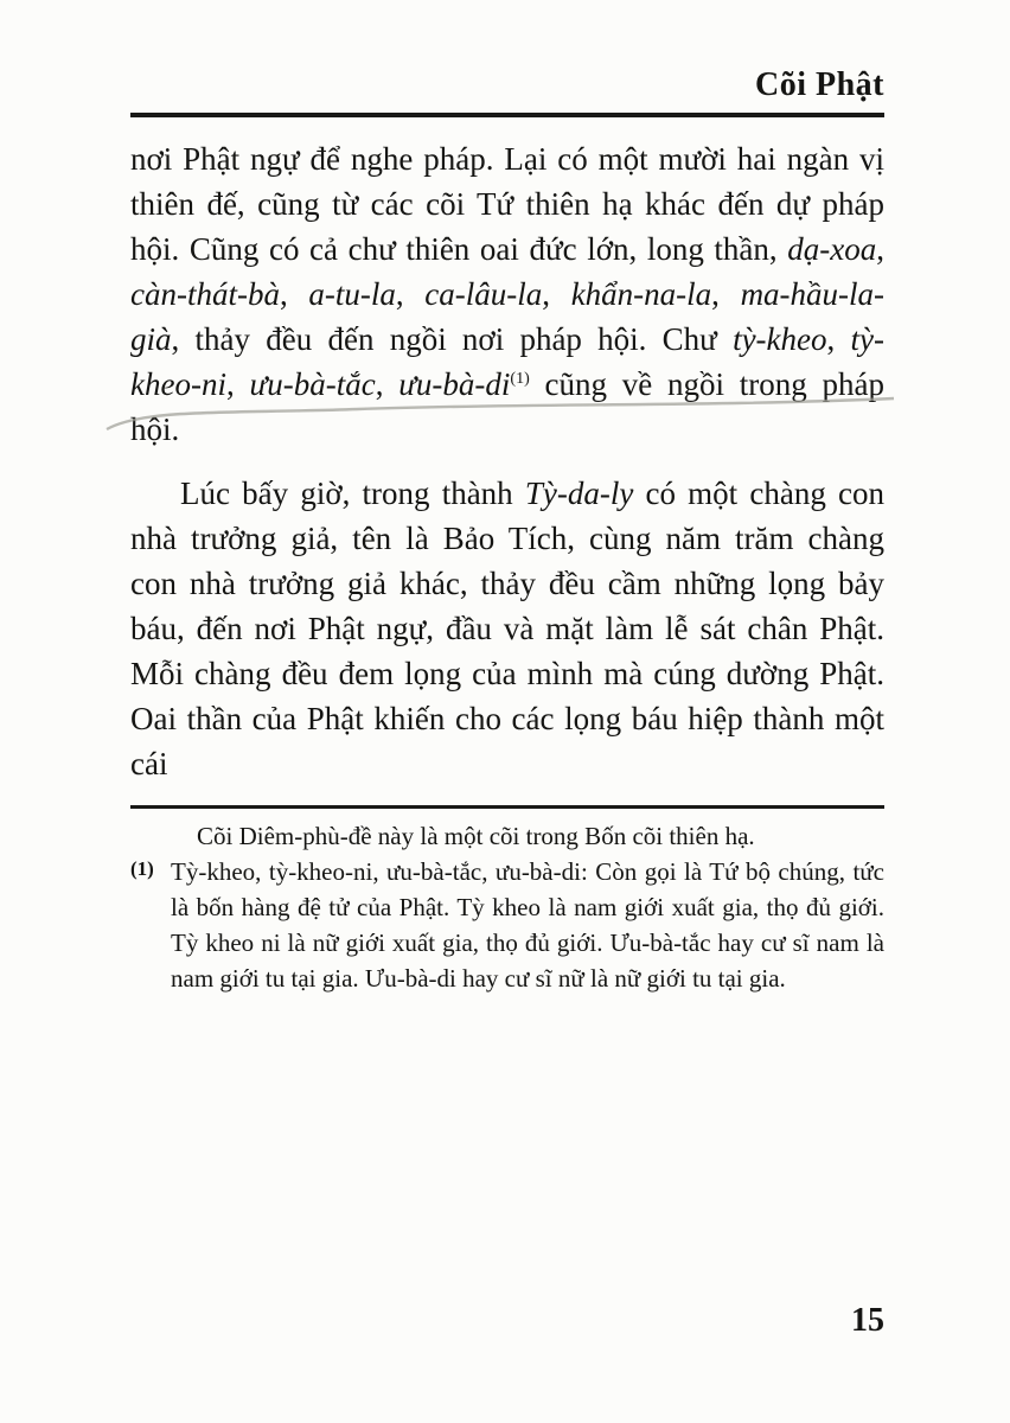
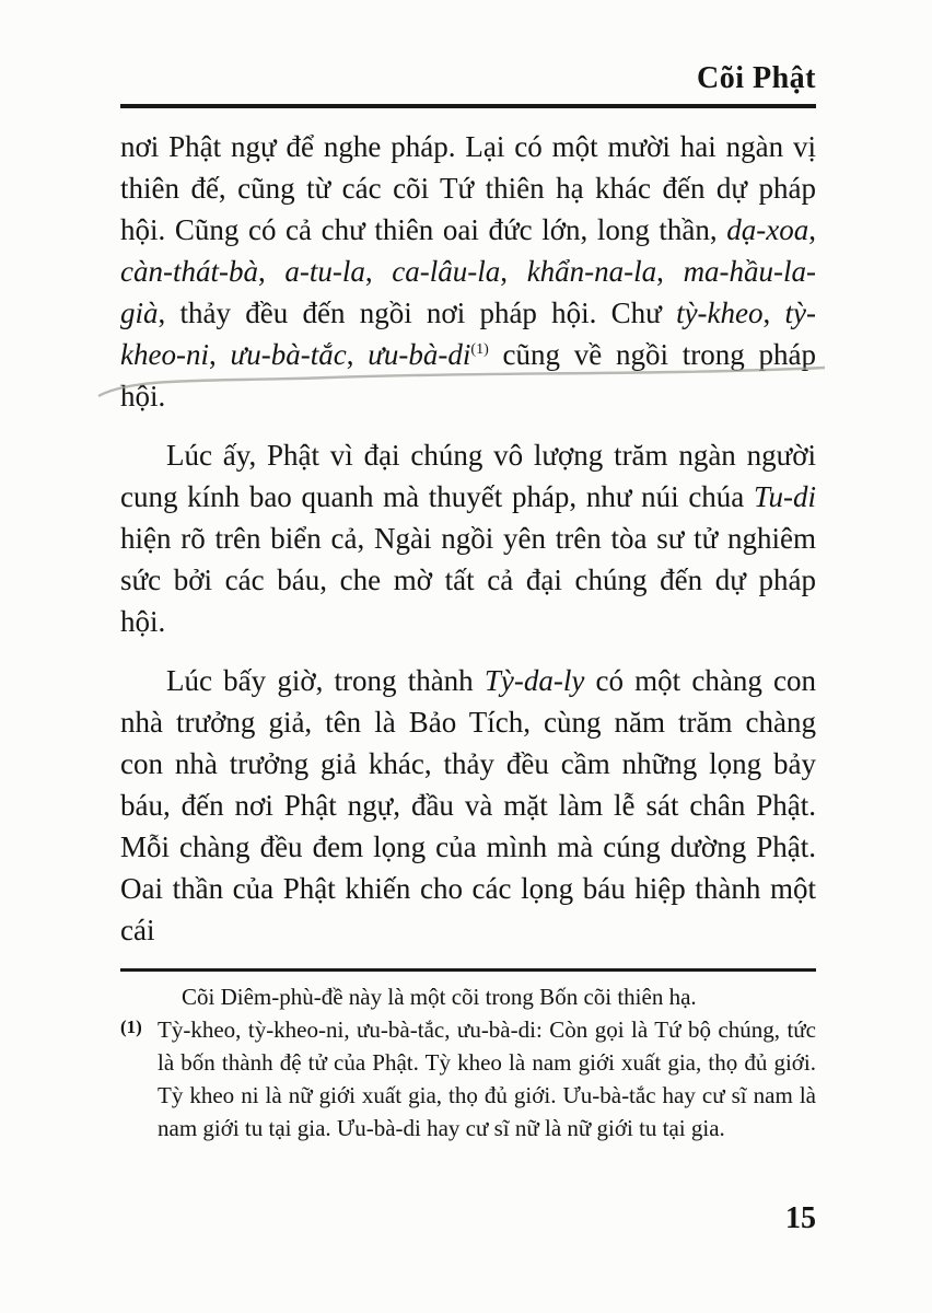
  Cõi Phật
  nơi Phật ngự để nghe pháp. Lại có một mười hai ngàn vị thiên đế, cũng từ các cõi Tứ thiên hạ khác đến dự pháp hội. Cũng có cả chư thiên oai đức lớn, long thần, dạ-xoa, càn-thát-bà, a-tu-la, ca-lâu-la, khẩn-na-la, ma-hầu-la-già, thảy đều đến ngồi nơi pháp hội. Chư tỳ-kheo, tỳ-kheo-ni, ưu-bà-tắc, ưu-bà-di(1) cũng về ngồi trong pháp hội.
+ Lúc ấy, Phật vì đại chúng vô lượng trăm ngàn người cung kính bao quanh mà thuyết pháp, như núi chúa Tu-di hiện rõ trên biển cả, Ngài ngồi yên trên tòa sư tử nghiêm sức bởi các báu, che mờ tất cả đại chúng đến dự pháp hội.
  Lúc bấy giờ, trong thành Tỳ-da-ly có một chàng con nhà trưởng giả, tên là Bảo Tích, cùng năm trăm chàng con nhà trưởng giả khác, thảy đều cầm những lọng bảy báu, đến nơi Phật ngự, đầu và mặt làm lễ sát chân Phật. Mỗi chàng đều đem lọng của mình mà cúng dường Phật. Oai thần của Phật khiến cho các lọng báu hiệp thành một cái
  Cõi Diêm-phù-đề này là một cõi trong Bốn cõi thiên hạ.
  (1)
- Tỳ-kheo, tỳ-kheo-ni, ưu-bà-tắc, ưu-bà-di: Còn gọi là Tứ bộ chúng, tức là bốn hàng đệ tử của Phật. Tỳ kheo là nam giới xuất gia, thọ đủ giới. Tỳ kheo ni là nữ giới xuất gia, thọ đủ giới. Ưu-bà-tắc hay cư sĩ nam là nam giới tu tại gia. Ưu-bà-di hay cư sĩ nữ là nữ giới tu tại gia.
+ Tỳ-kheo, tỳ-kheo-ni, ưu-bà-tắc, ưu-bà-di: Còn gọi là Tứ bộ chúng, tức là bốn thành đệ tử của Phật. Tỳ kheo là nam giới xuất gia, thọ đủ giới. Tỳ kheo ni là nữ giới xuất gia, thọ đủ giới. Ưu-bà-tắc hay cư sĩ nam là nam giới tu tại gia. Ưu-bà-di hay cư sĩ nữ là nữ giới tu tại gia.
  15
